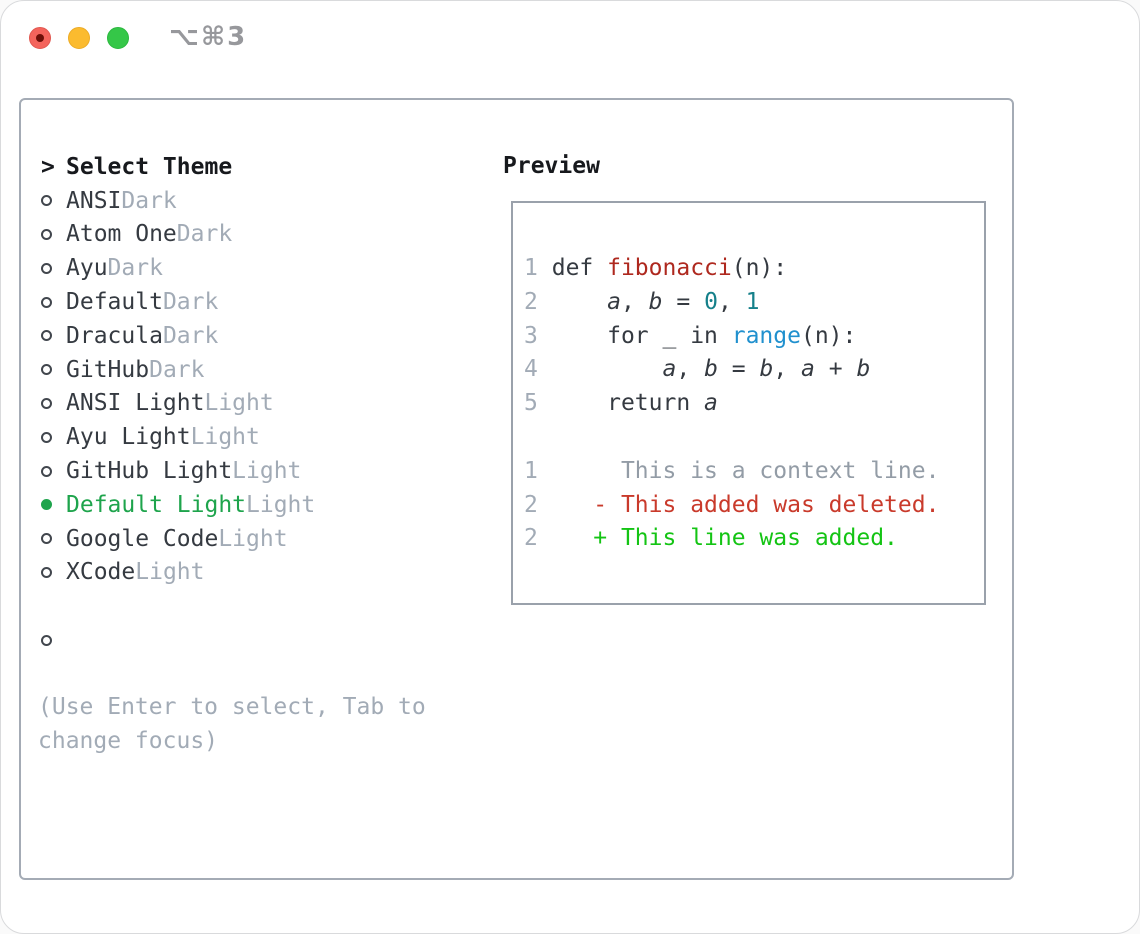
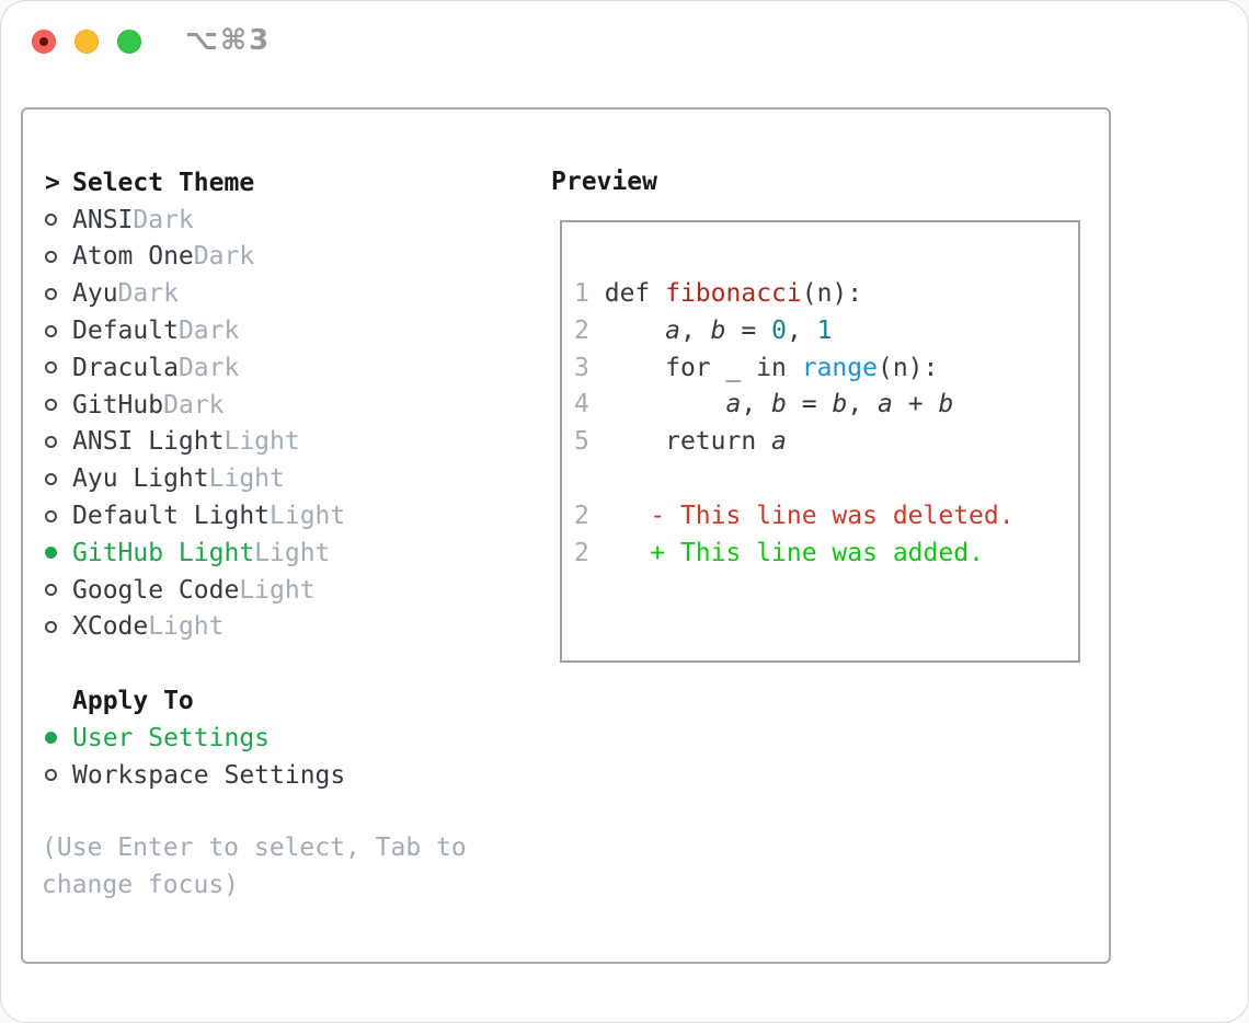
  ⌥⌘3
  >
  Select Theme
  ANSI
  Dark
  Atom One
  Dark
  Ayu
  Dark
  Default
  Dark
  Dracula
  Dark
  GitHub
  Dark
  ANSI Light
  Light
  Ayu Light
  Light
- GitHub Light
+ Default Light
  Light
- Default Light
+ GitHub Light
  Light
  Google Code
  Light
  XCode
  Light
+ Apply To
+ User Settings
+ Workspace Settings
  (Use Enter to select, Tab to
  change focus)
  Preview
  1 def fibonacci(n):
  2 a, b = 0, 1
  3 for _ in range(n):
  4 a, b = b, a + b
  5 return a
- 1 This is a context line.
- 2 - This added was deleted.
+ 2 - This line was deleted.
  2 + This line was added.
